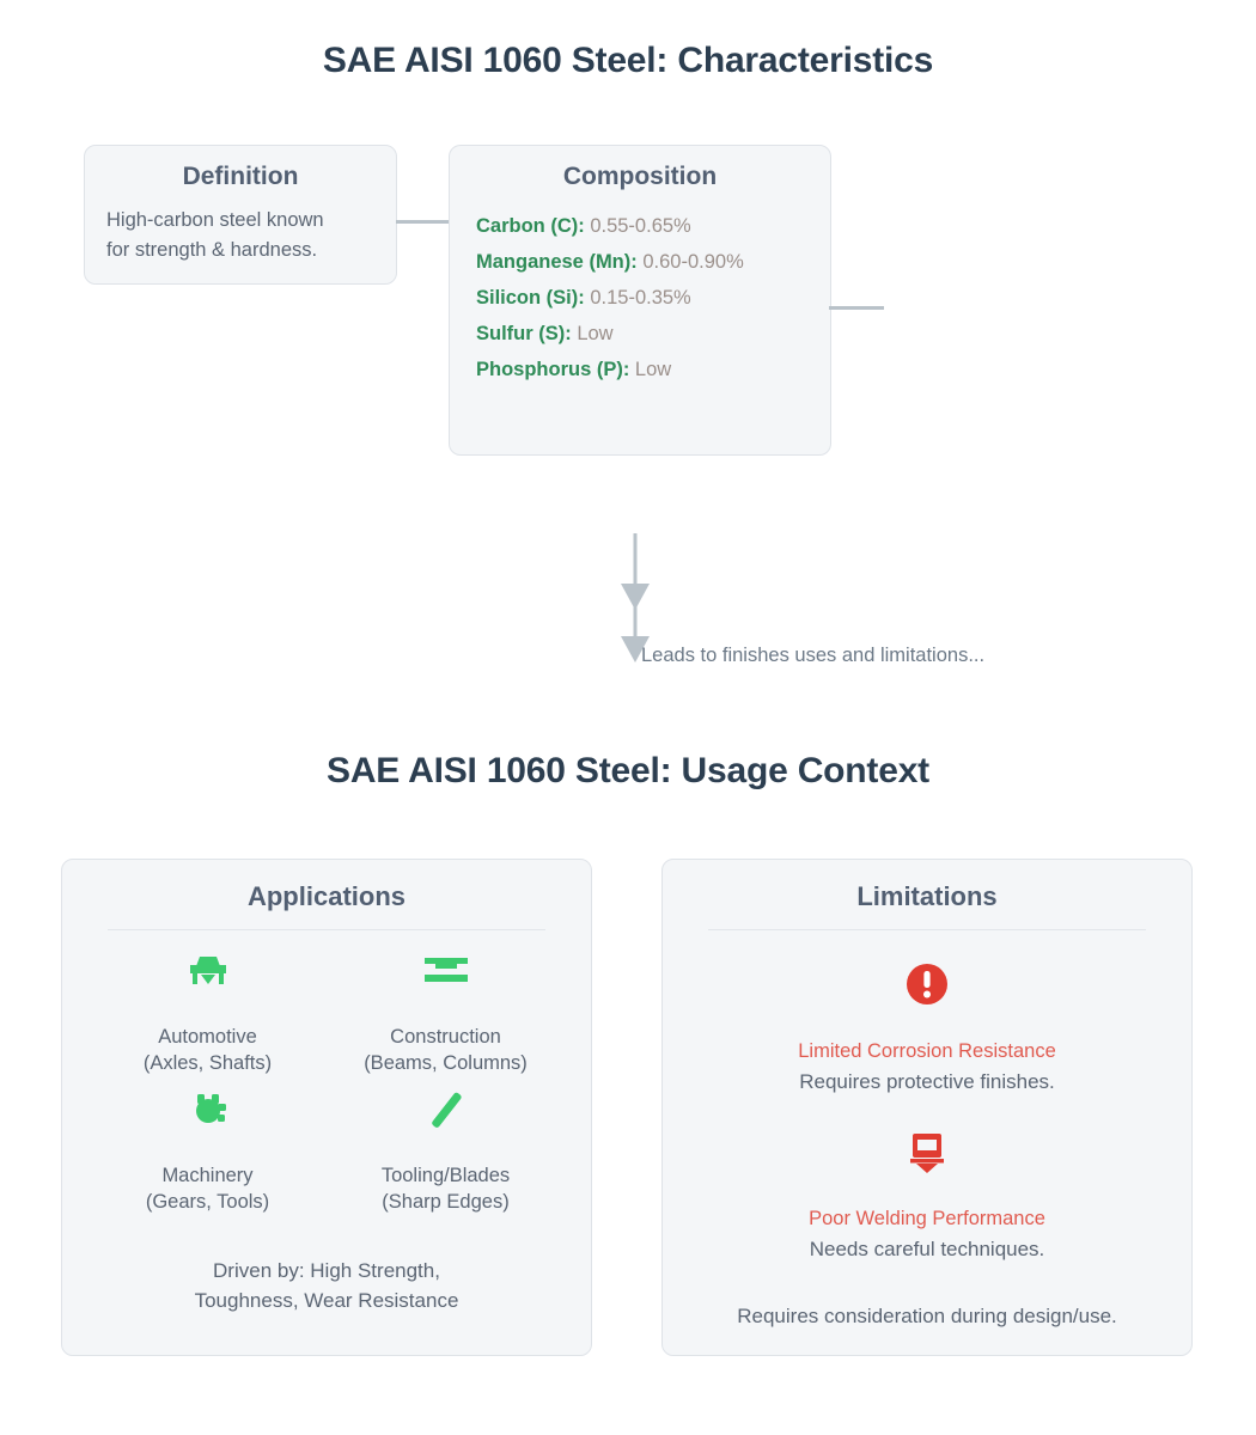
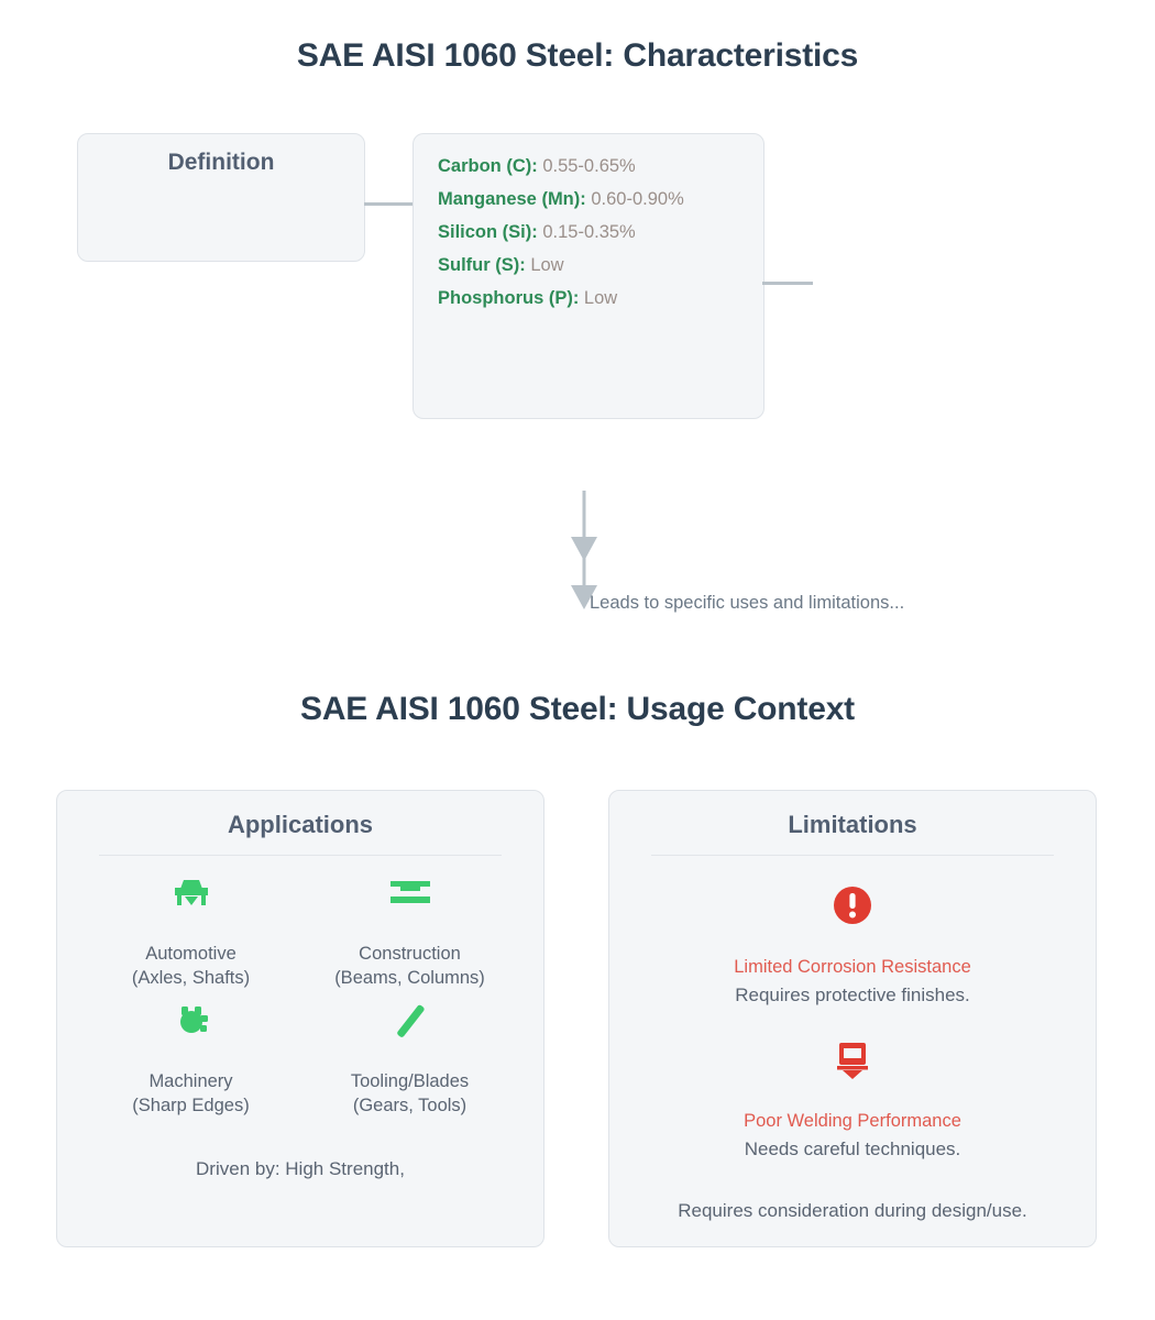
  SAE AISI 1060 Steel: Characteristics
  Definition
- High-carbon steel known for strength & hardness.
- Composition
  Carbon (C): 0.55-0.65%
  Manganese (Mn): 0.60-0.90%
  Silicon (Si): 0.15-0.35%
  Sulfur (S): Low
  Phosphorus (P): Low
- Leads to finishes uses and limitations...
+ Leads to specific uses and limitations...
  SAE AISI 1060 Steel: Usage Context
  Applications
  Automotive
  (Axles, Shafts)
  Construction
  (Beams, Columns)
  Machinery
- (Gears, Tools)
+ (Sharp Edges)
  Tooling/Blades
- (Sharp Edges)
+ (Gears, Tools)
  Driven by: High Strength,
- Toughness, Wear Resistance
  Limitations
  Limited Corrosion Resistance
  Requires protective finishes.
  Poor Welding Performance
  Needs careful techniques.
  Requires consideration during design/use.
